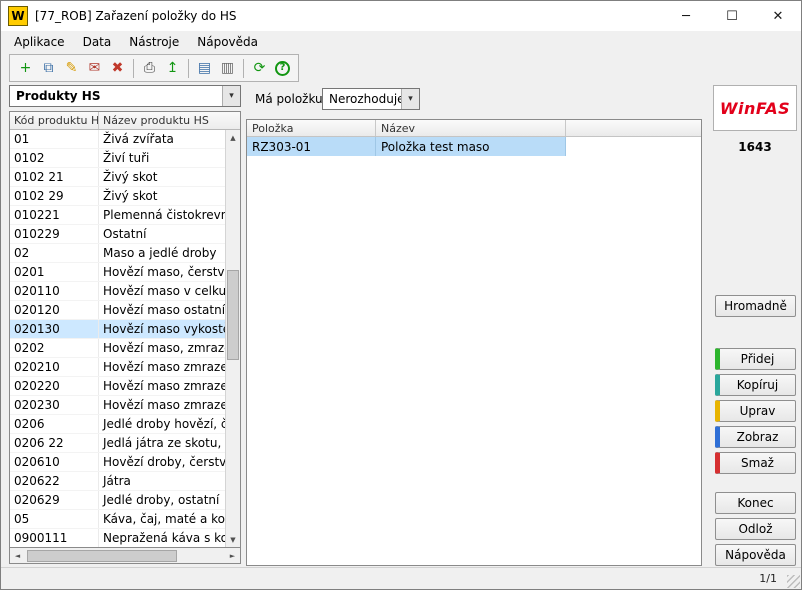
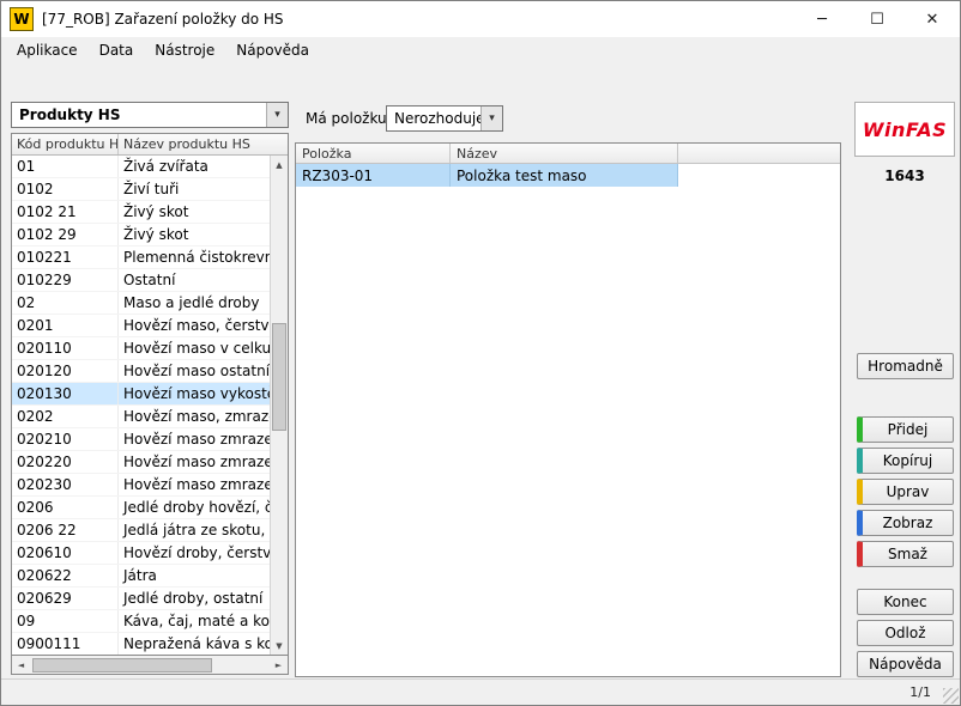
  W
  [77_ROB] Zařazení položky do HS
  ─
  ☐
  ✕
  Aplikace
  Data
  Nástroje
  Nápověda
- +
- ⧉
- ✎
- ✉
- ✖
- ⎙
- ↥
- ▤
- ▥
- ⟳
- ?
  Produkty HS
  ▾
  Kód produktu H
  Název produktu HS
  01
  Živá zvířata
  0102
  Živí tuři
  0102 21
  Živý skot
  0102 29
  Živý skot
  010221
  Plemenná čistokrev
  010229
  Ostatní
  02
  Maso a jedlé droby
  0201
  Hovězí maso, čerstv
  020110
  Hovězí maso v celku
  020120
  Hovězí maso ostatní
  020130
  Hovězí maso vykost
  0202
  Hovězí maso, zmraz
  020210
  Hovězí maso zmraz
  020220
  Hovězí maso zmraz
  020230
  Hovězí maso zmraz
  0206
  Jedlé droby hovězí,
  0206 22
  Jedlá játra ze skotu,
  020610
  Hovězí droby, čerstv
  020622
  Játra
  020629
  Jedlé droby, ostatní
- 05
+ 09
  Káva, čaj, maté a ko
  0900111
  Nepražená káva s k
  ▲
  ▼
  ◄
  ►
  Má položku
  Nerozhoduj
  ▾
  Položka
  Název
  RZ303-01
  Položka test maso
  WinFAS
  1643
  Hromadně
  Přidej
  Kopíruj
  Uprav
  Zobraz
  Smaž
  Konec
  Odlož
  Nápověda
  1/1
